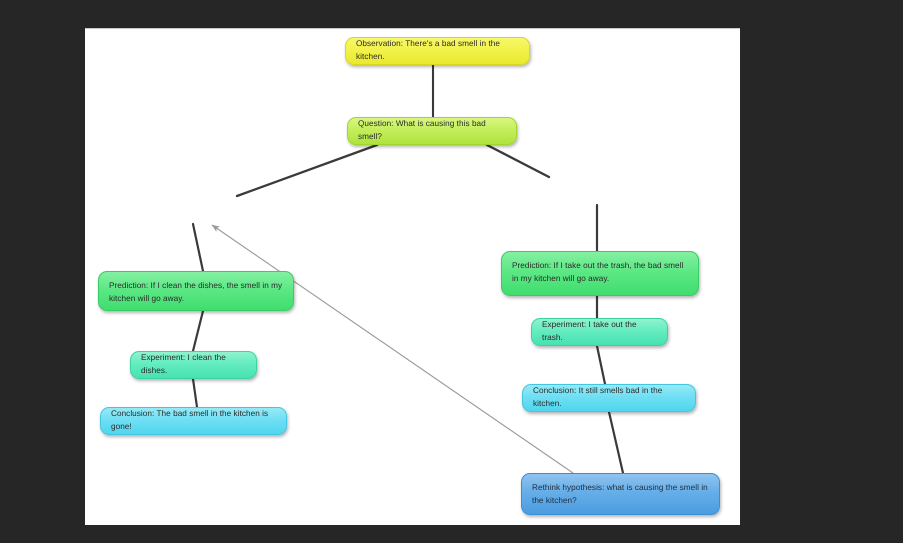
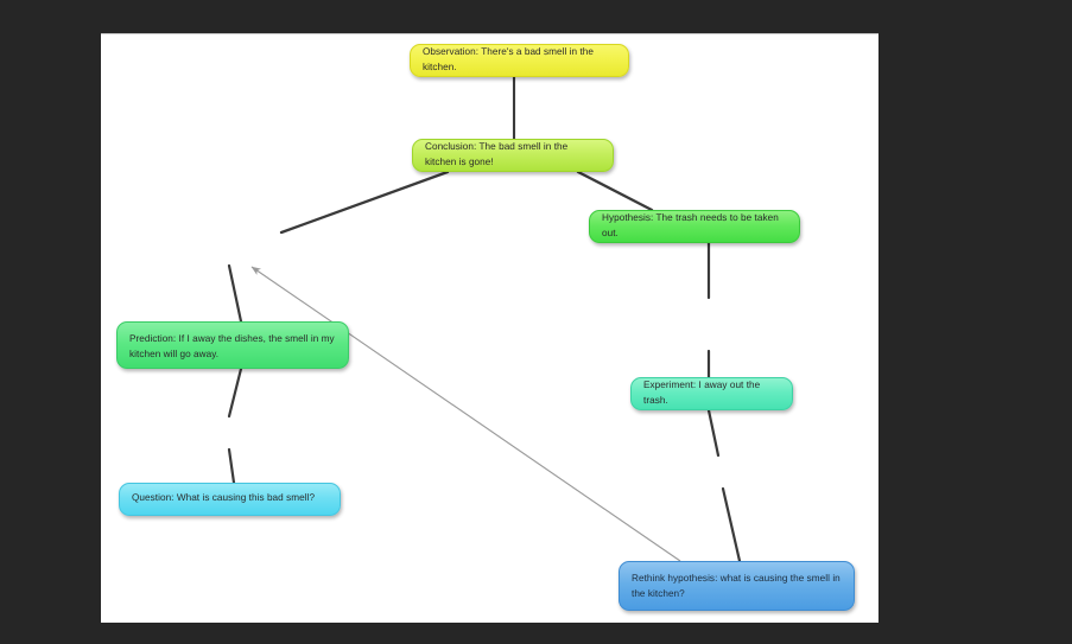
  Observation: There's a bad smell in the kitchen.
- Question: What is causing this bad smell?
+ Conclusion: The bad smell in the kitchen is gone!
+ Hypothesis: The trash needs to be taken out.
- Prediction: If I clean the dishes, the smell in my kitchen will go away.
+ Prediction: If I away the dishes, the smell in my kitchen will go away.
- Prediction: If I take out the trash, the bad smell in my kitchen will go away.
- Experiment: I clean the dishes.
- Experiment: I take out the trash.
+ Experiment: I away out the trash.
- Conclusion: The bad smell in the kitchen is gone!
+ Question: What is causing this bad smell?
- Conclusion: It still smells bad in the kitchen.
  Rethink hypothesis: what is causing the smell in the kitchen?
